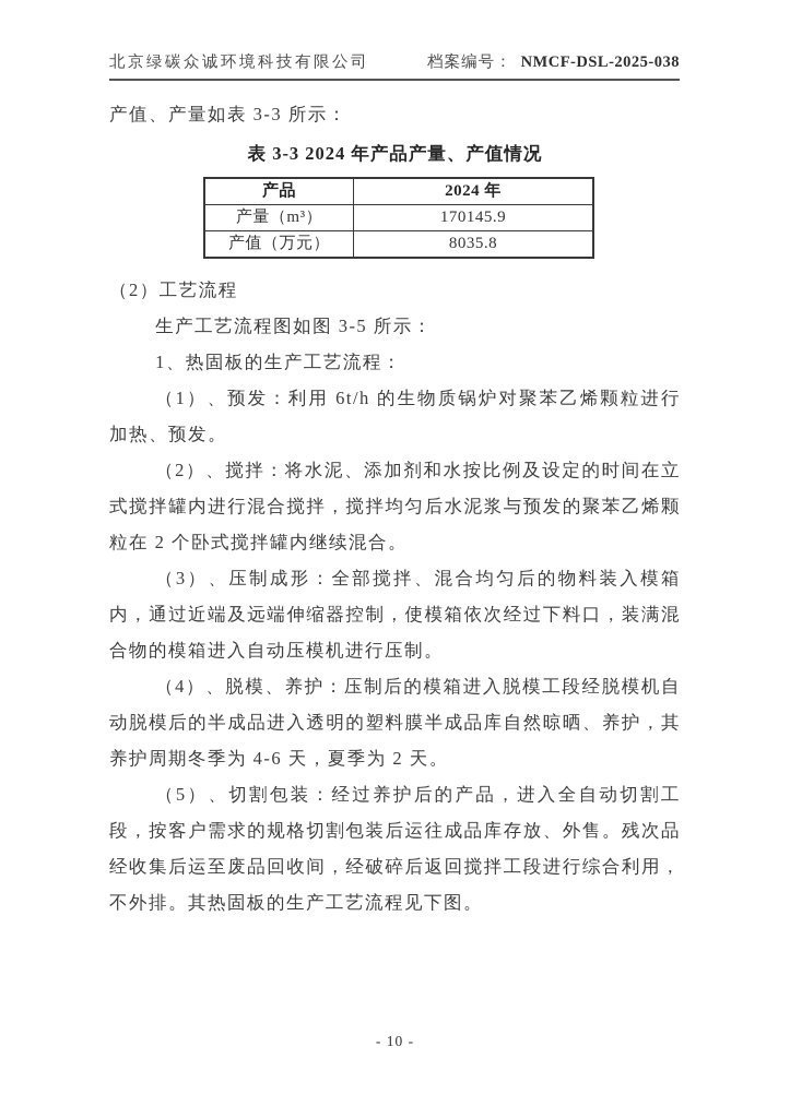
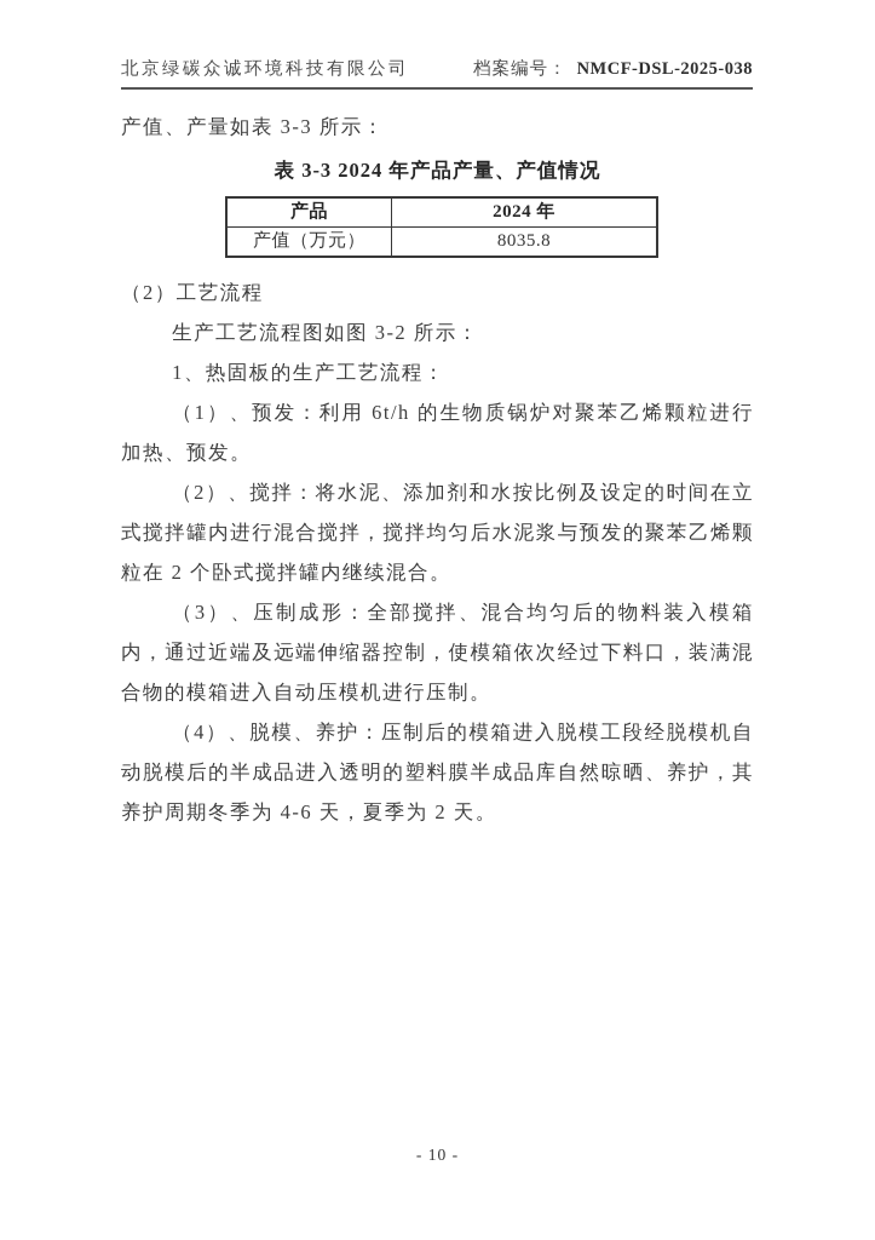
  北京绿碳众诚环境科技有限公司
  档案编号： NMCF-DSL-2025-038
  产值、产量如表 3-3 所示：
  表 3-3 2024 年产品产量、产值情况
  产品	2024 年
- 产量（m³）	170145.9
  产值（万元）	8035.8
  （2）工艺流程
- 生产工艺流程图如图 3-5 所示：
+ 生产工艺流程图如图 3-2 所示：
  1、热固板的生产工艺流程：
  （1）、预发：利用 6t/h 的生物质锅炉对聚苯乙烯颗粒进行加热、预发。
  （2）、搅拌：将水泥、添加剂和水按比例及设定的时间在立式搅拌罐内进行混合搅拌，搅拌均匀后水泥浆与预发的聚苯乙烯颗粒在 2 个卧式搅拌罐内继续混合。
  （3）、压制成形：全部搅拌、混合均匀后的物料装入模箱内，通过近端及远端伸缩器控制，使模箱依次经过下料口，装满混合物的模箱进入自动压模机进行压制。
  （4）、脱模、养护：压制后的模箱进入脱模工段经脱模机自动脱模后的半成品进入透明的塑料膜半成品库自然晾晒、养护，其养护周期冬季为 4-6 天，夏季为 2 天。
- （5）、切割包装：经过养护后的产品，进入全自动切割工段，按客户需求的规格切割包装后运往成品库存放、外售。残次品经收集后运至废品回收间，经破碎后返回搅拌工段进行综合利用，不外排。其热固板的生产工艺流程见下图。
  - 10 -
